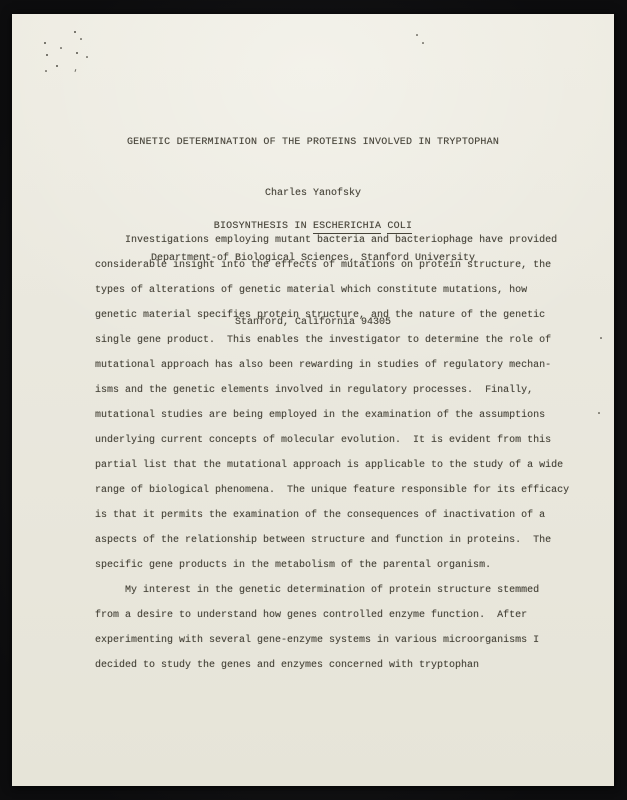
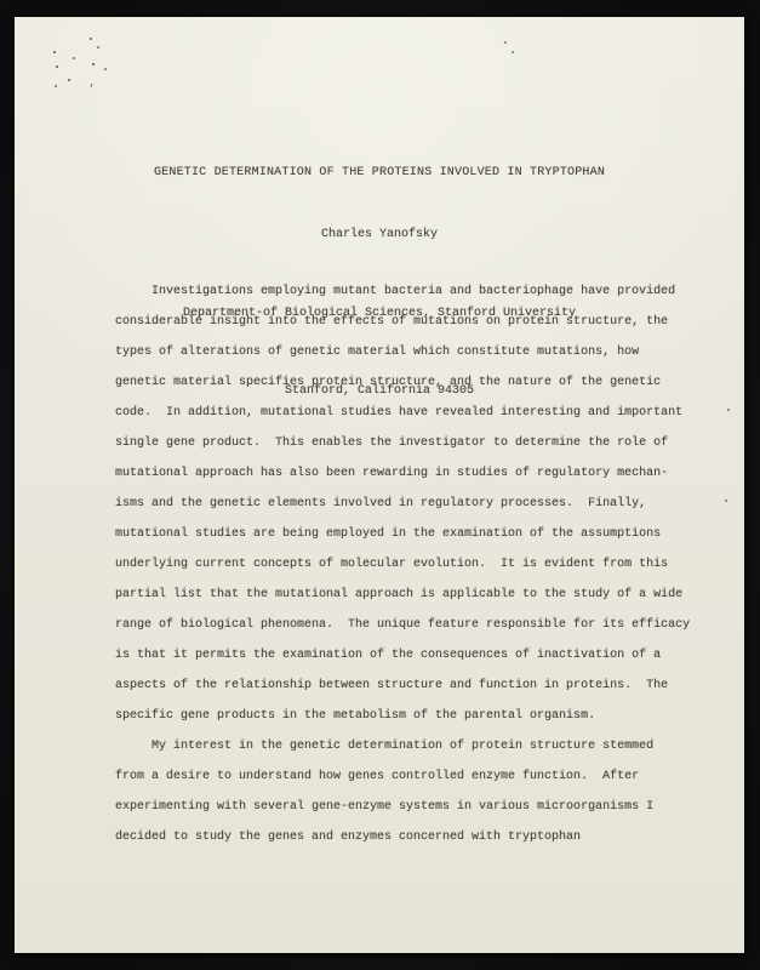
  GENETIC DETERMINATION OF THE PROTEINS INVOLVED IN TRYPTOPHAN
- BIOSYNTHESIS IN ESCHERICHIA COLI
  Charles Yanofsky
  Department-of Biological Sciences, Stanford University
  Stanford, California 94305
  Investigations employing mutant bacteria and bacteriophage have provided
  considerable insight into the effects of mutations on protein structure, the
  types of alterations of genetic material which constitute mutations, how
  genetic material specifies protein structure, and the nature of the genetic
+ code. In addition, mutational studies have revealed interesting and important
  single gene product. This enables the investigator to determine the role of
  mutational approach has also been rewarding in studies of regulatory mechan-
  isms and the genetic elements involved in regulatory processes. Finally,
  mutational studies are being employed in the examination of the assumptions
  underlying current concepts of molecular evolution. It is evident from this
  partial list that the mutational approach is applicable to the study of a wide
  range of biological phenomena. The unique feature responsible for its efficacy
  is that it permits the examination of the consequences of inactivation of a
  aspects of the relationship between structure and function in proteins. The
  specific gene products in the metabolism of the parental organism.
  My interest in the genetic determination of protein structure stemmed
  from a desire to understand how genes controlled enzyme function. After
  experimenting with several gene-enzyme systems in various microorganisms I
  decided to study the genes and enzymes concerned with tryptophan
